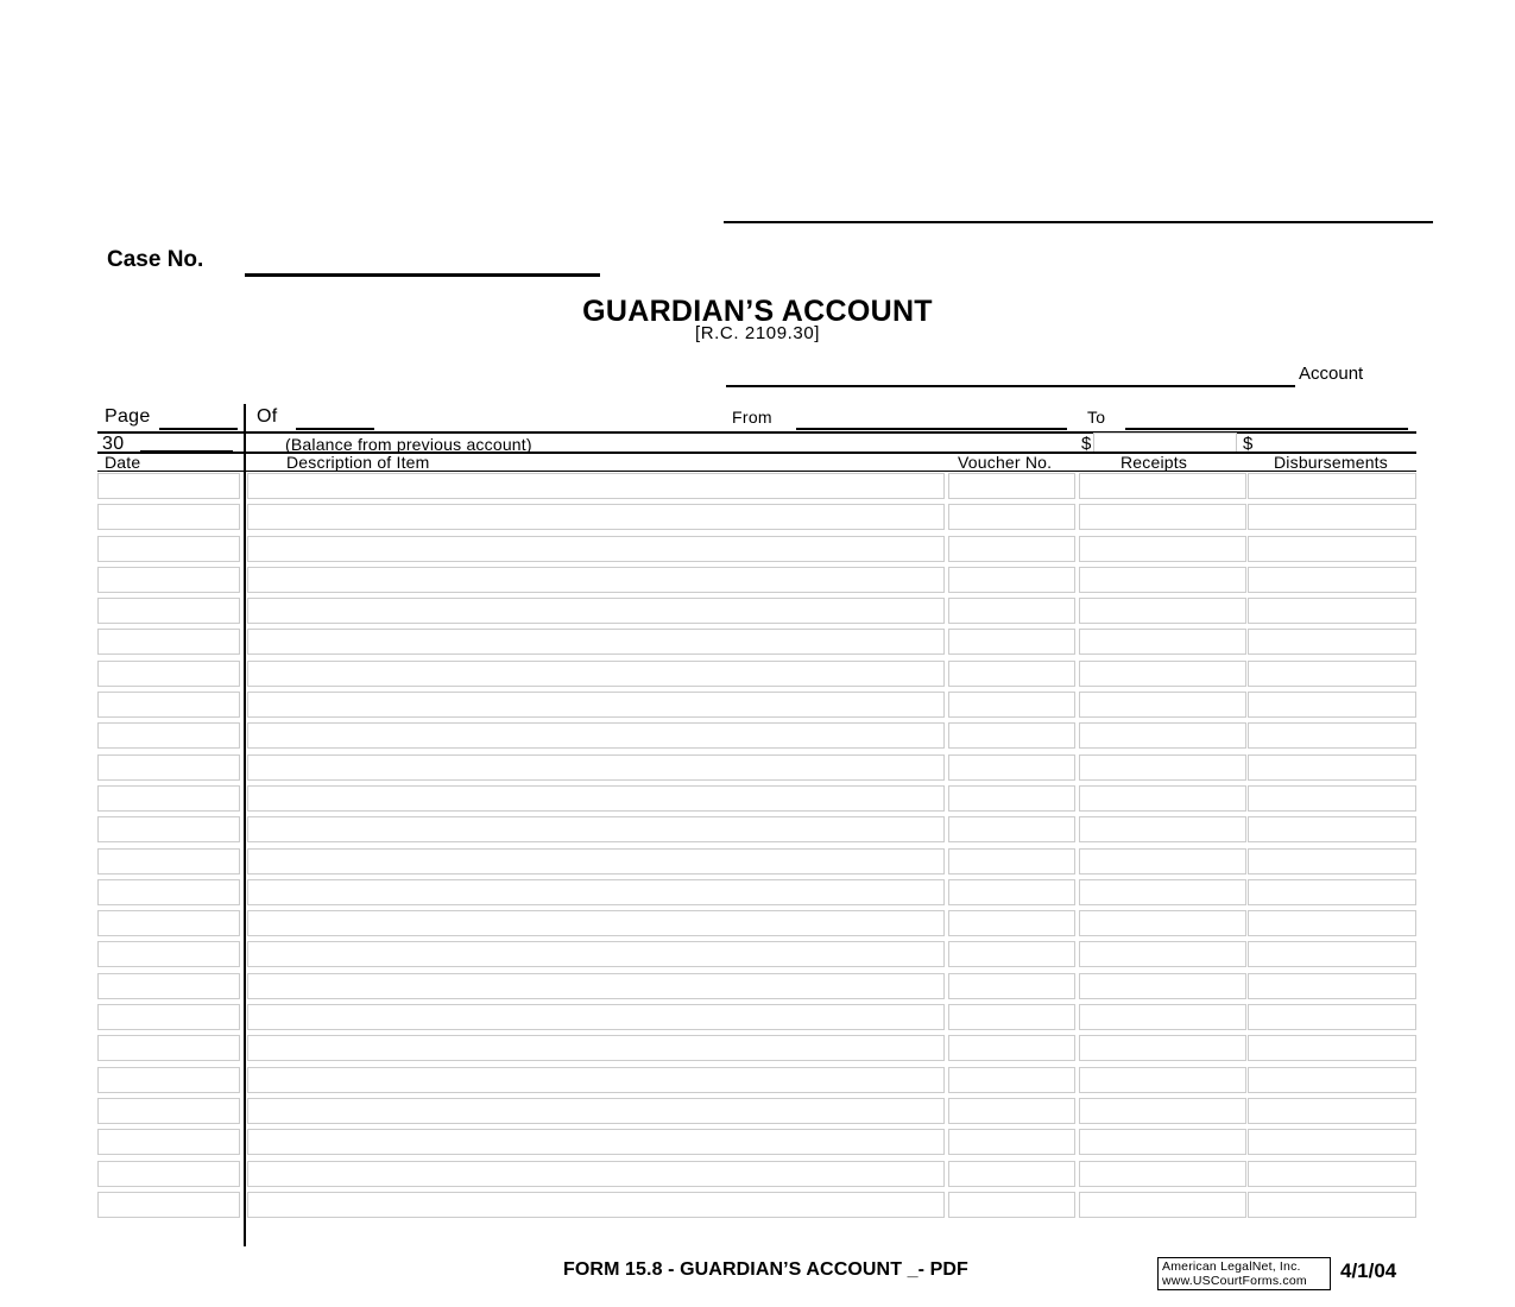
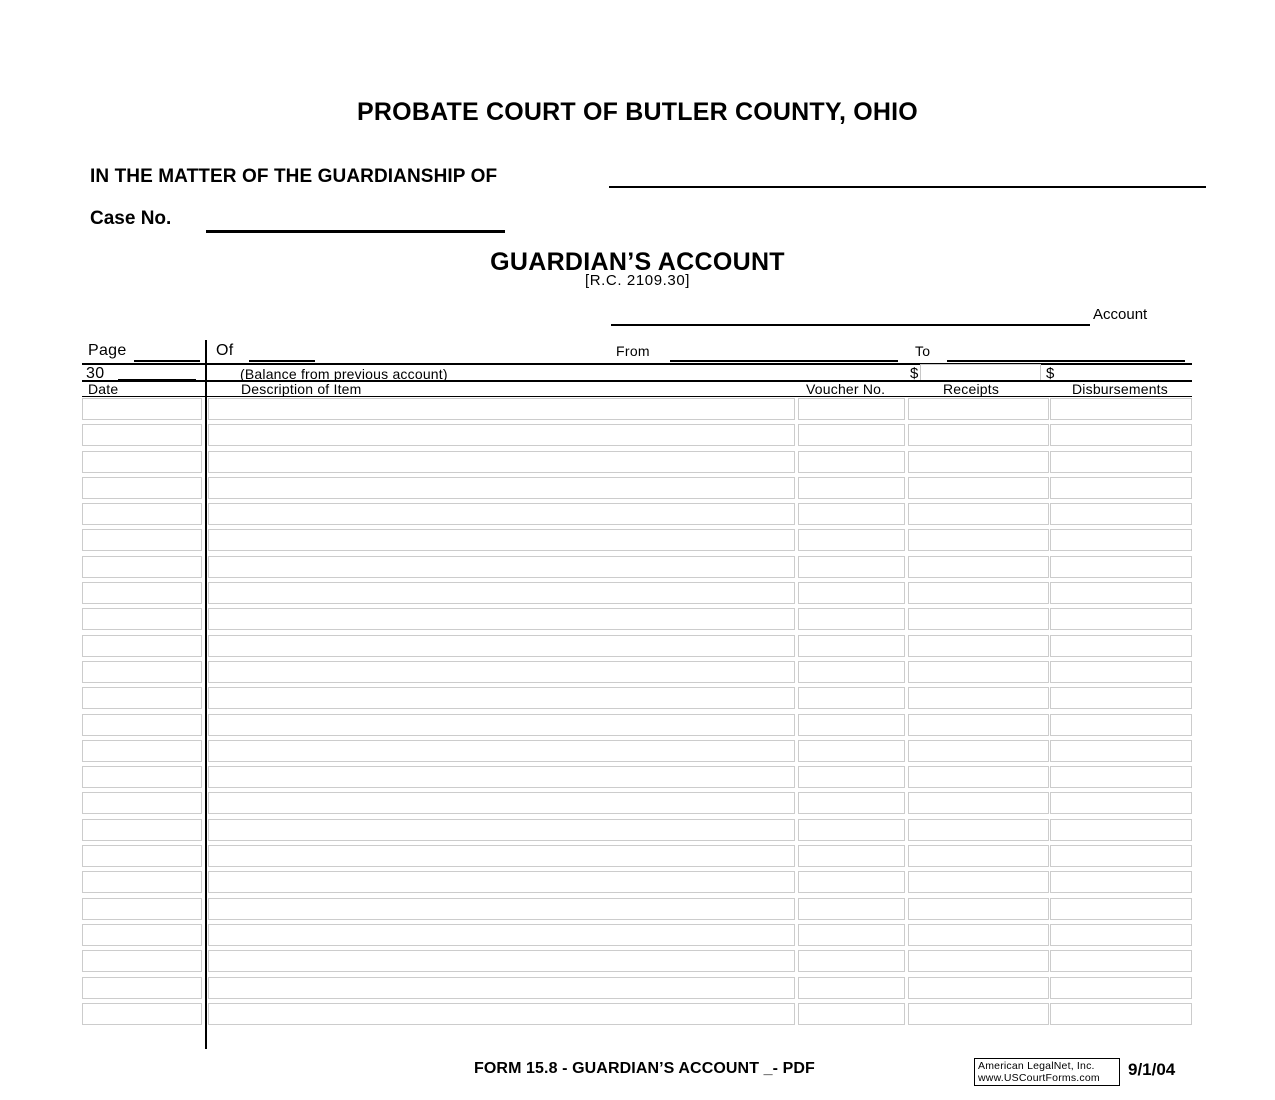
+ PROBATE COURT OF BUTLER COUNTY, OHIO
+ IN THE MATTER OF THE GUARDIANSHIP OF
  Case No.
  GUARDIAN’S ACCOUNT
  [R.C. 2109.30]
  Account
  Page
  Of
  From
  To
  30
  (Balance from previous account)
  $
  $
  Date
  Description of Item
  Voucher No.
  Receipts
  Disbursements
  FORM 15.8 - GUARDIAN’S ACCOUNT _- PDF
  American LegalNet, Inc.
  www.USCourtForms.com
- 4/1/04
+ 9/1/04
